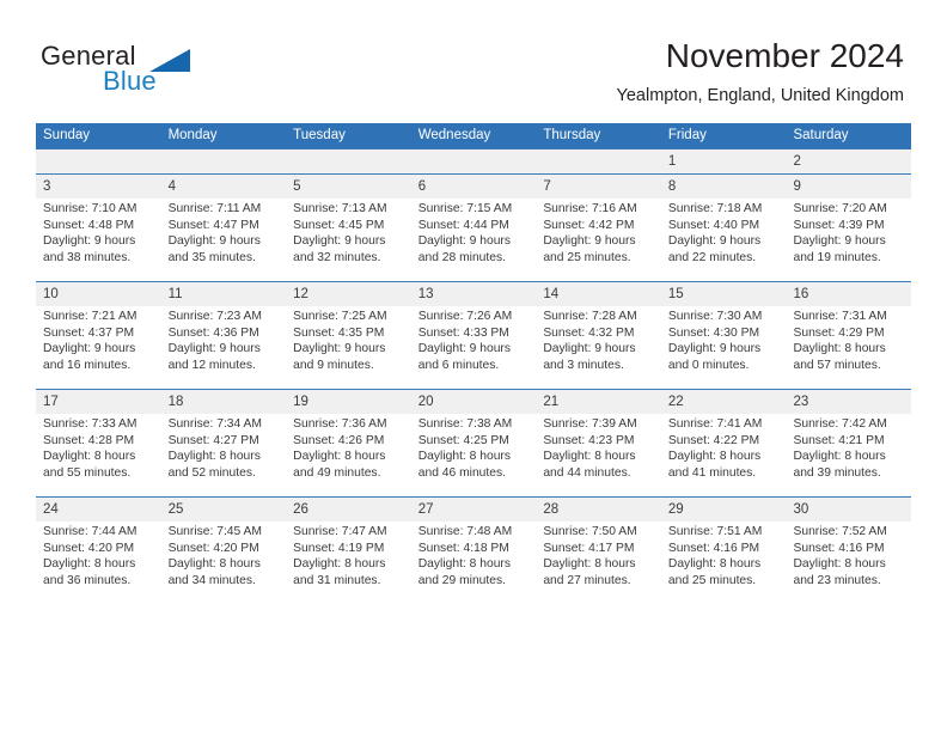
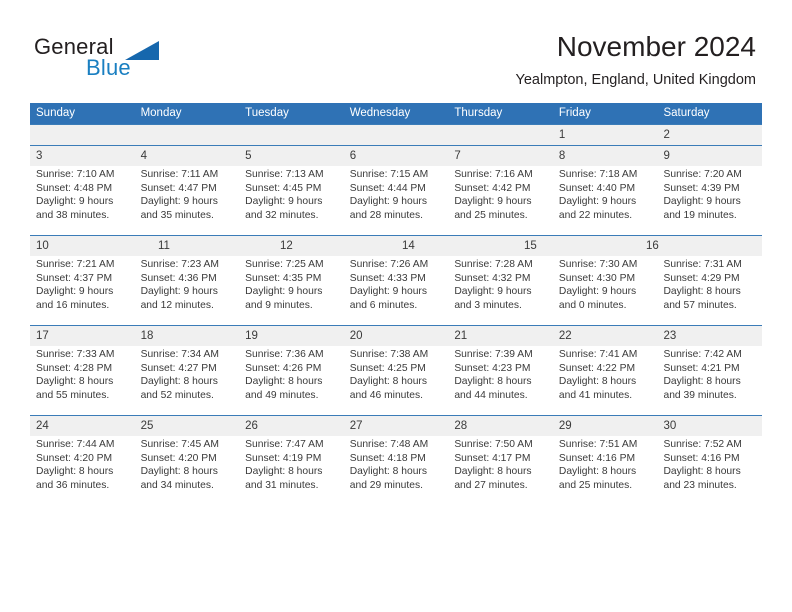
  General
  Blue
  November 2024
  Yealmpton, England, United Kingdom
  Sunday
  Monday
  Tuesday
  Wednesday
  Thursday
  Friday
  Saturday
  1
  2
  3
  4
  5
  6
  7
  8
  9
  Sunrise: 7:10 AM
  Sunset: 4:48 PM
  Daylight: 9 hours and 38 minutes.
  Sunrise: 7:11 AM
  Sunset: 4:47 PM
  Daylight: 9 hours and 35 minutes.
  Sunrise: 7:13 AM
  Sunset: 4:45 PM
  Daylight: 9 hours and 32 minutes.
  Sunrise: 7:15 AM
  Sunset: 4:44 PM
  Daylight: 9 hours and 28 minutes.
  Sunrise: 7:16 AM
  Sunset: 4:42 PM
  Daylight: 9 hours and 25 minutes.
  Sunrise: 7:18 AM
  Sunset: 4:40 PM
  Daylight: 9 hours and 22 minutes.
  Sunrise: 7:20 AM
  Sunset: 4:39 PM
  Daylight: 9 hours and 19 minutes.
  10
  11
  12
- 13
  14
  15
  16
  Sunrise: 7:21 AM
  Sunset: 4:37 PM
  Daylight: 9 hours and 16 minutes.
  Sunrise: 7:23 AM
  Sunset: 4:36 PM
  Daylight: 9 hours and 12 minutes.
  Sunrise: 7:25 AM
  Sunset: 4:35 PM
  Daylight: 9 hours and 9 minutes.
  Sunrise: 7:26 AM
  Sunset: 4:33 PM
  Daylight: 9 hours and 6 minutes.
  Sunrise: 7:28 AM
  Sunset: 4:32 PM
  Daylight: 9 hours and 3 minutes.
  Sunrise: 7:30 AM
  Sunset: 4:30 PM
  Daylight: 9 hours and 0 minutes.
  Sunrise: 7:31 AM
  Sunset: 4:29 PM
  Daylight: 8 hours and 57 minutes.
  17
  18
  19
  20
  21
  22
  23
  Sunrise: 7:33 AM
  Sunset: 4:28 PM
  Daylight: 8 hours and 55 minutes.
  Sunrise: 7:34 AM
  Sunset: 4:27 PM
  Daylight: 8 hours and 52 minutes.
  Sunrise: 7:36 AM
  Sunset: 4:26 PM
  Daylight: 8 hours and 49 minutes.
  Sunrise: 7:38 AM
  Sunset: 4:25 PM
  Daylight: 8 hours and 46 minutes.
  Sunrise: 7:39 AM
  Sunset: 4:23 PM
  Daylight: 8 hours and 44 minutes.
  Sunrise: 7:41 AM
  Sunset: 4:22 PM
  Daylight: 8 hours and 41 minutes.
  Sunrise: 7:42 AM
  Sunset: 4:21 PM
  Daylight: 8 hours and 39 minutes.
  24
  25
  26
  27
  28
  29
  30
  Sunrise: 7:44 AM
  Sunset: 4:20 PM
  Daylight: 8 hours and 36 minutes.
  Sunrise: 7:45 AM
  Sunset: 4:20 PM
  Daylight: 8 hours and 34 minutes.
  Sunrise: 7:47 AM
  Sunset: 4:19 PM
  Daylight: 8 hours and 31 minutes.
  Sunrise: 7:48 AM
  Sunset: 4:18 PM
  Daylight: 8 hours and 29 minutes.
  Sunrise: 7:50 AM
  Sunset: 4:17 PM
  Daylight: 8 hours and 27 minutes.
  Sunrise: 7:51 AM
  Sunset: 4:16 PM
  Daylight: 8 hours and 25 minutes.
  Sunrise: 7:52 AM
  Sunset: 4:16 PM
  Daylight: 8 hours and 23 minutes.
